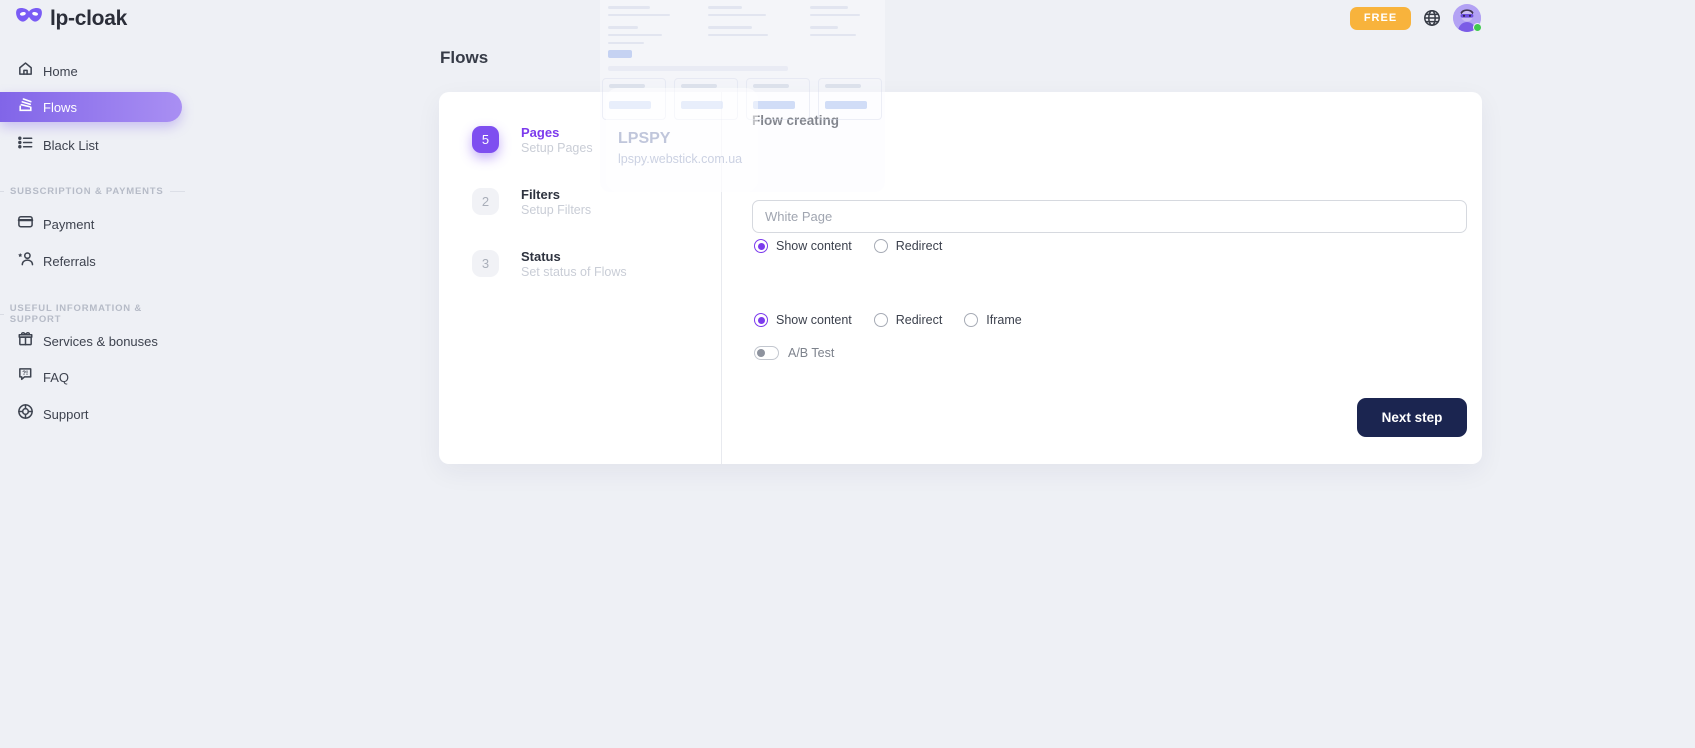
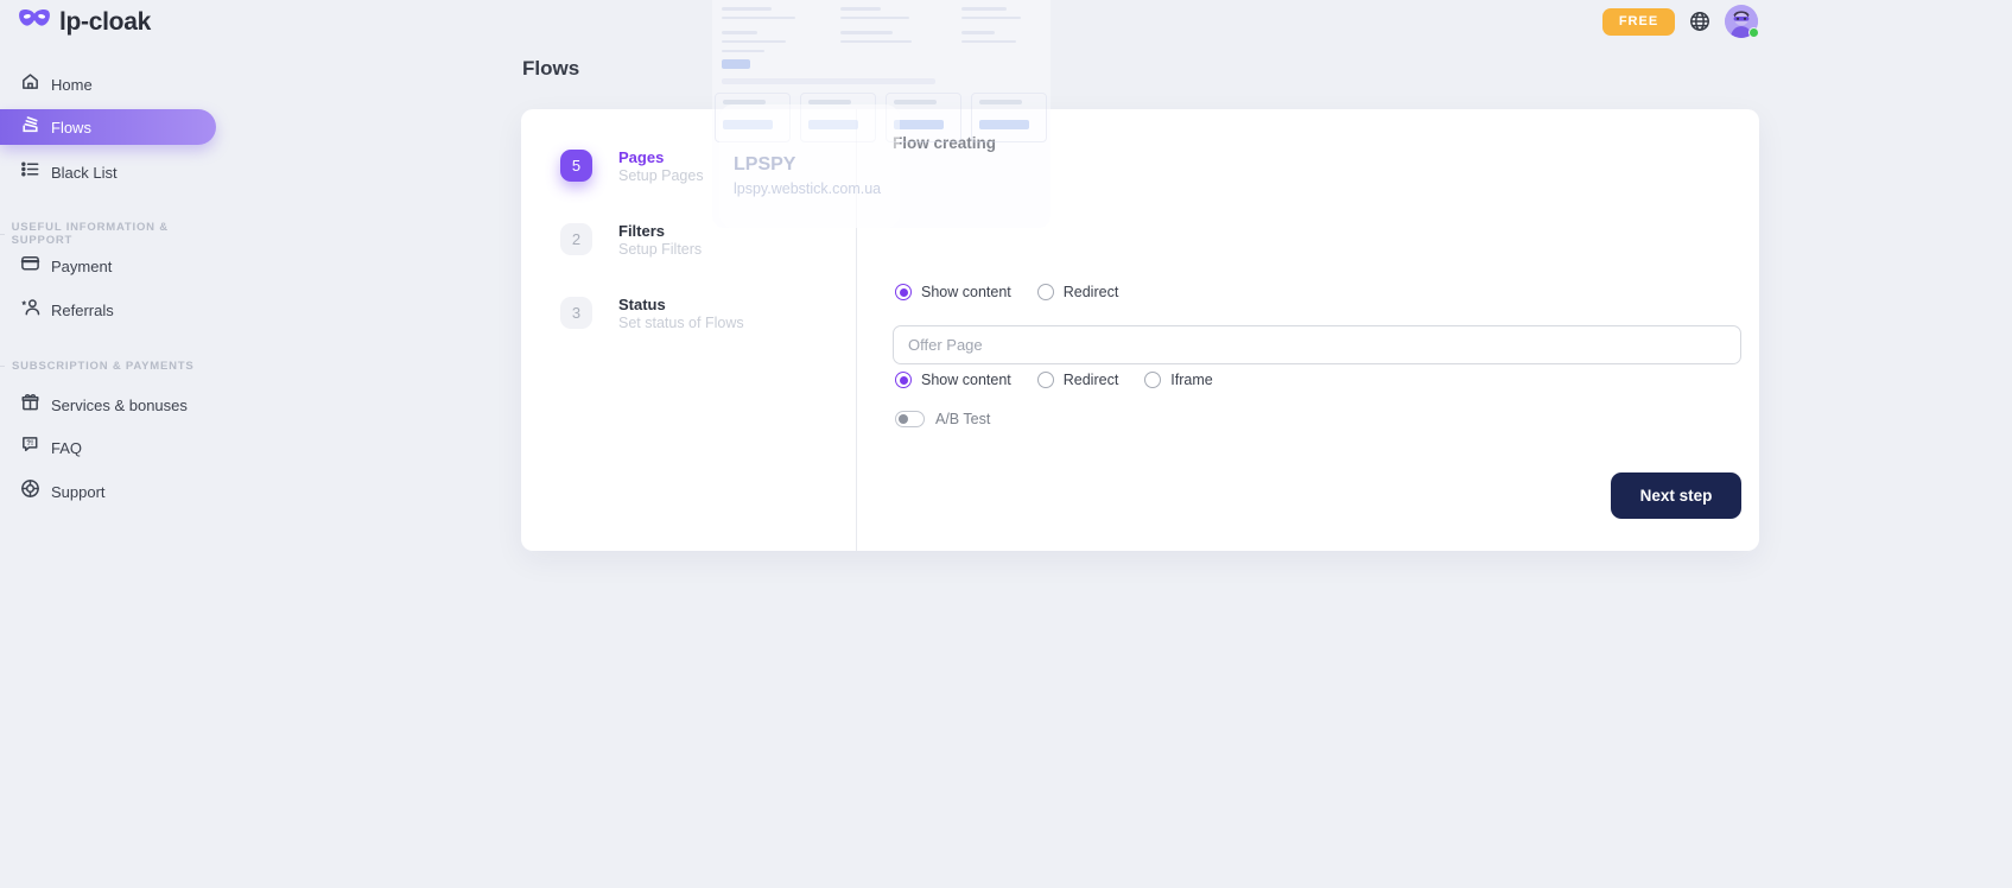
  lp-cloak
  Home
  Flows
  Black List
- SUBSCRIPTION & PAYMENTS
+ USEFUL INFORMATION & SUPPORT
  Payment
  Referrals
- USEFUL INFORMATION & SUPPORT
+ SUBSCRIPTION & PAYMENTS
  Services & bonuses
  FAQ
  Support
  FREE
  Flows
  5
  Pages
  Setup Pages
  2
  Filters
  Setup Filters
  3
  Status
  Set status of Flows
  Flow creating
- White Page
  Show content
  Redirect
+ Offer Page
  Show content
  Redirect
  Iframe
  A/B Test
  Next step
  LPSPY
  lpspy.webstick.com.ua
